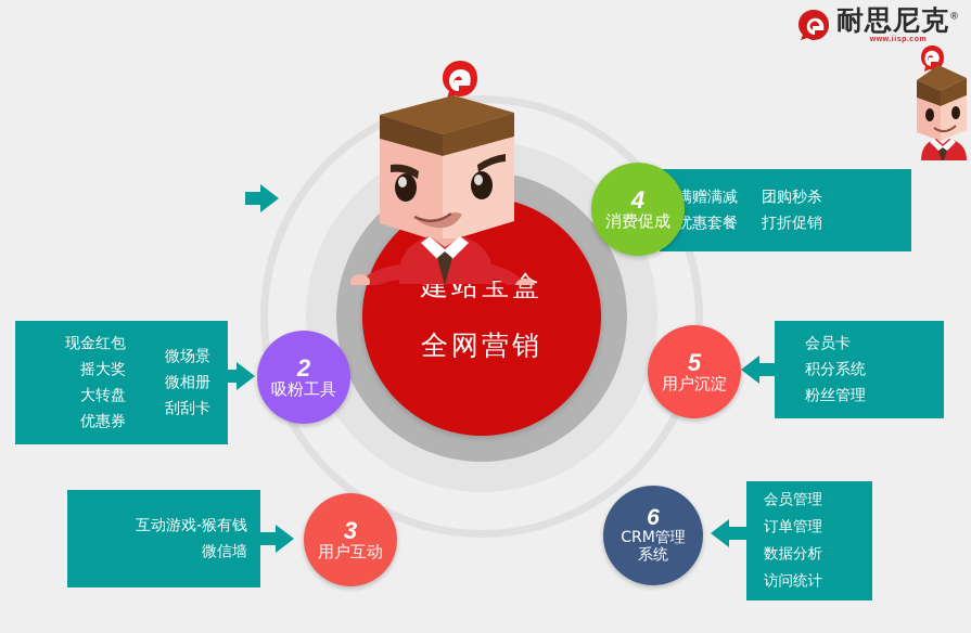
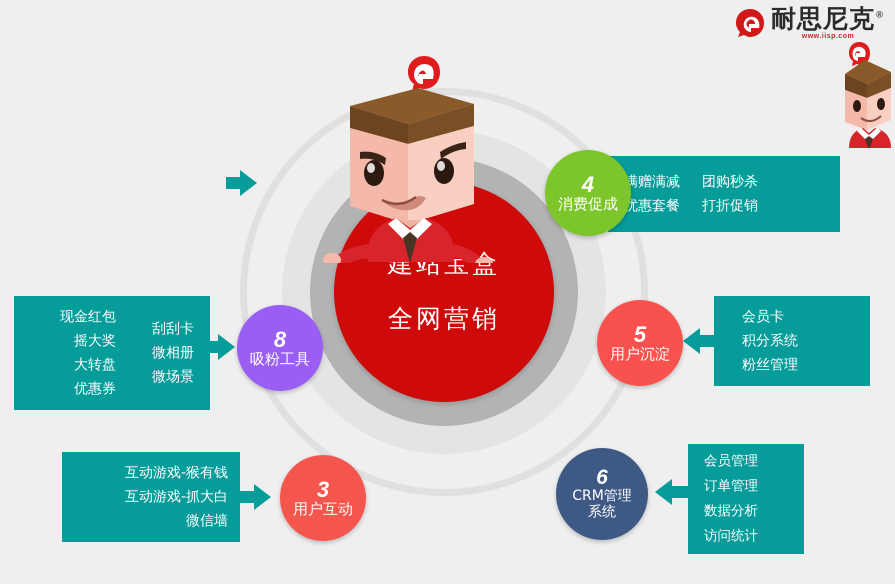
  耐思尼克®
  建站宝盒
  全网营销
- 2
+ 8
  吸粉工具
  3
  用户互动
  4
  消费促成
  5
  用户沉淀
  6
  CRM管理
  系统
  现金红包
  摇大奖
  大转盘
  优惠券
- 微场景
+ 刮刮卡
  微相册
- 刮刮卡
+ 微场景
  互动游戏-猴有钱
+ 互动游戏-抓大白
  微信墙
  满赠满减
  优惠套餐
  团购秒杀
  打折促销
  会员卡
  积分系统
  粉丝管理
  会员管理
  订单管理
  数据分析
  访问统计
